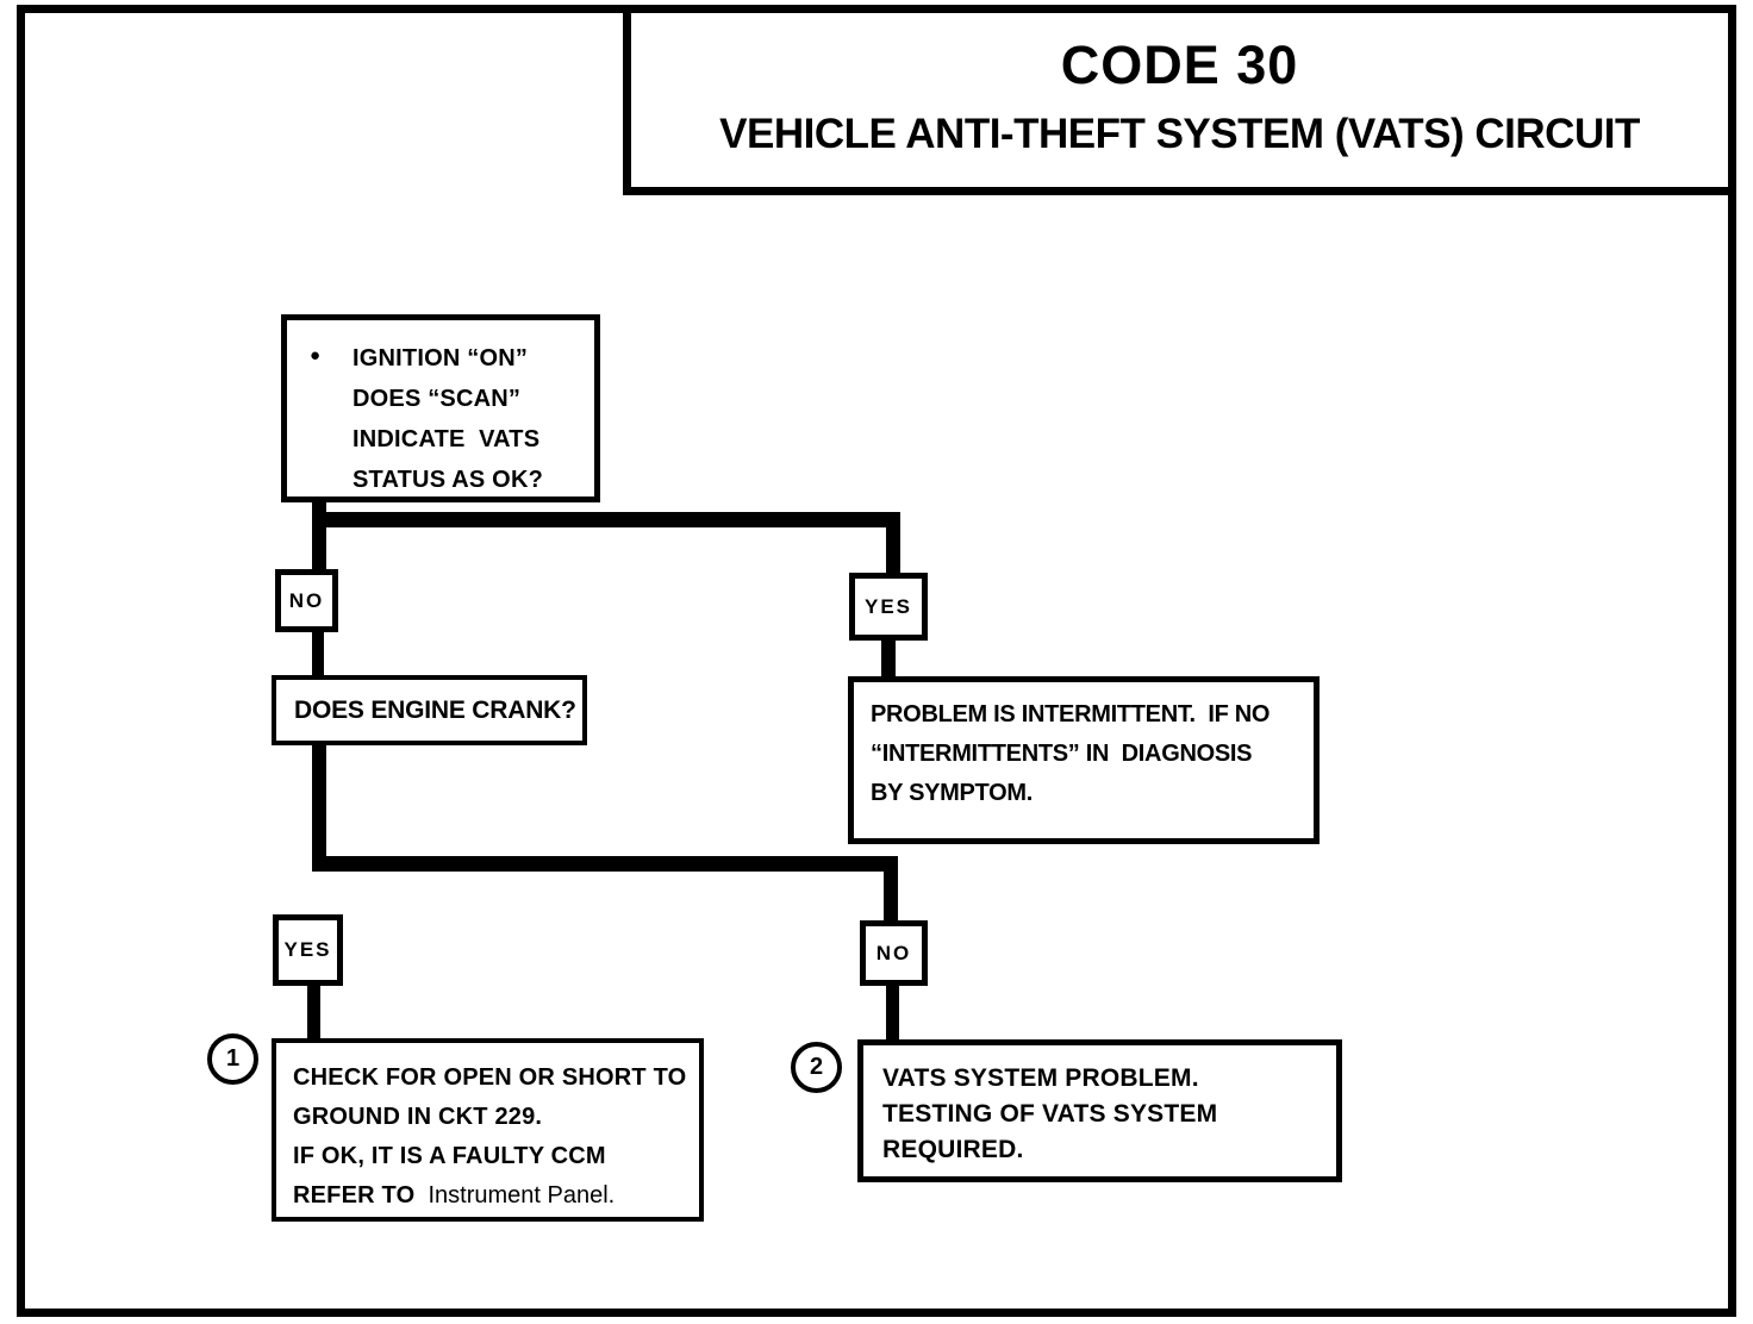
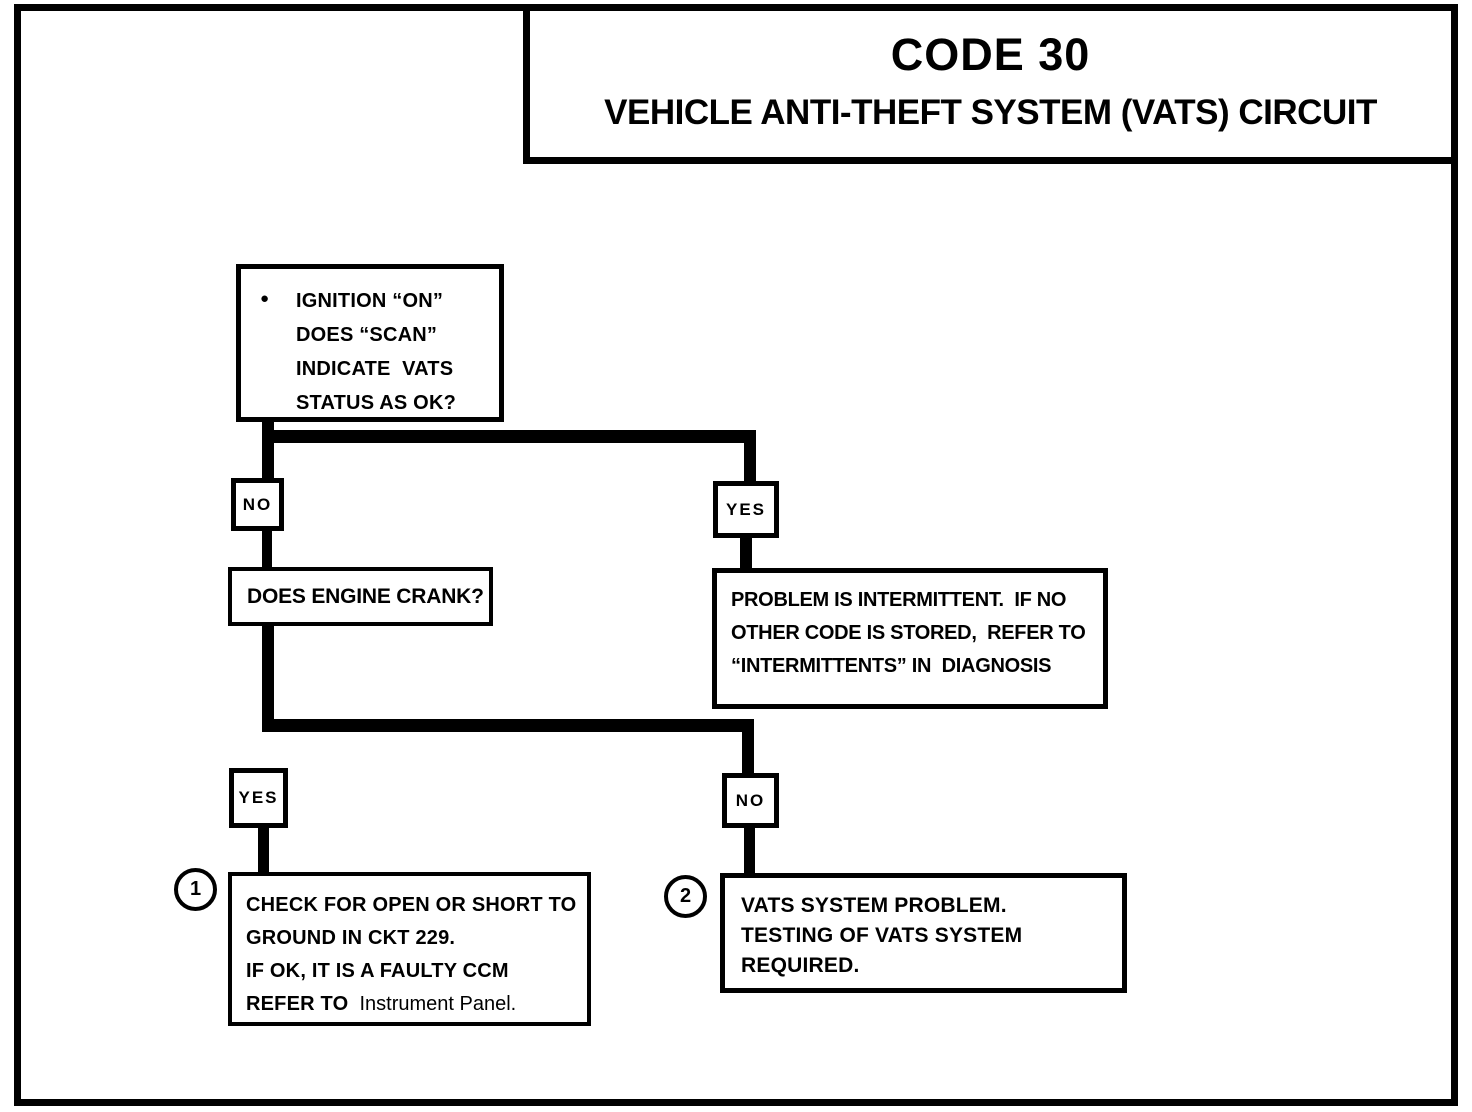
  CODE 30
  VEHICLE ANTI-THEFT SYSTEM (VATS) CIRCUIT
  ●
  IGNITION “ON”
  DOES “SCAN”
  INDICATE VATS
  STATUS AS OK?
  NO
  YES
  DOES ENGINE CRANK?
  PROBLEM IS INTERMITTENT. IF NO
+ OTHER CODE IS STORED, REFER TO
  “INTERMITTENTS” IN DIAGNOSIS
- BY SYMPTOM.
  YES
  NO
  1
  2
  CHECK FOR OPEN OR SHORT TO
  GROUND IN CKT 229.
  IF OK, IT IS A FAULTY CCM
  REFER TO Instrument Panel.
  VATS SYSTEM PROBLEM.
  TESTING OF VATS SYSTEM
  REQUIRED.
